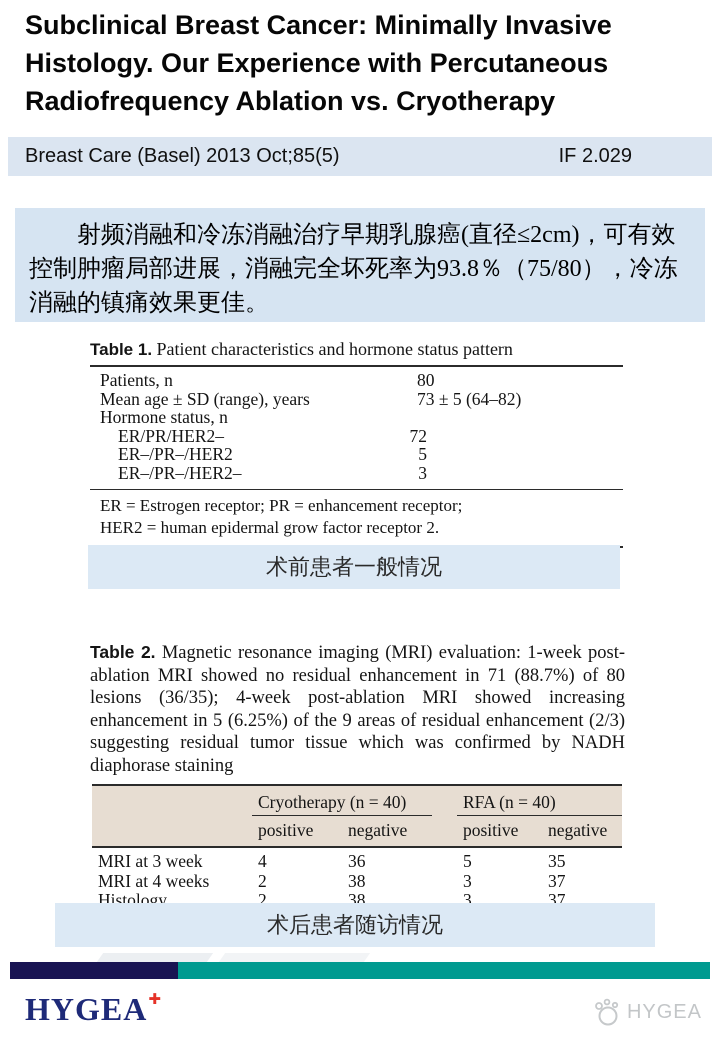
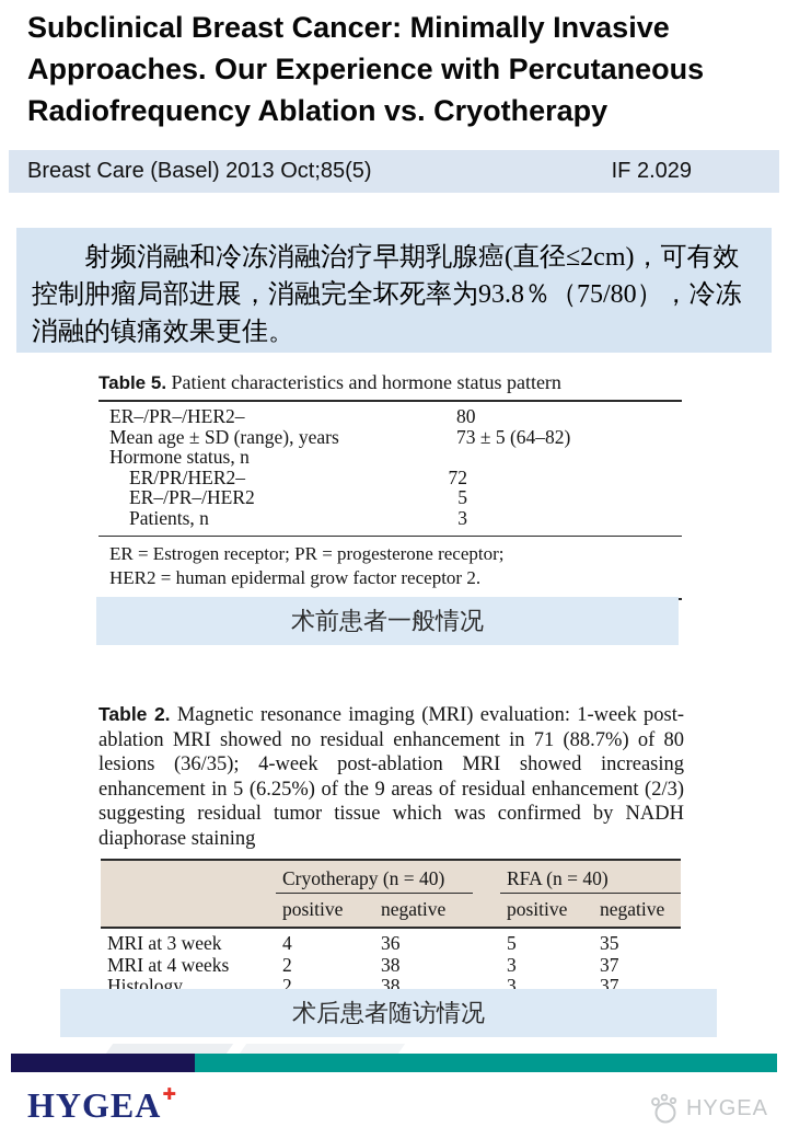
- Subclinical Breast Cancer: Minimally Invasive Histology. Our Experience with Percutaneous Radiofrequency Ablation vs. Cryotherapy
+ Subclinical Breast Cancer: Minimally Invasive Approaches. Our Experience with Percutaneous Radiofrequency Ablation vs. Cryotherapy
  Breast Care (Basel) 2013 Oct;85(5)
  IF 2.029
  射频消融和冷冻消融治疗早期乳腺癌(直径≤2cm)，可有效控制肿瘤局部进展，消融完全坏死率为93.8％（75/80），冷冻消融的镇痛效果更佳。
- Table 1. Patient characteristics and hormone status pattern
+ Table 5. Patient characteristics and hormone status pattern
- Patients, n
+ ER–/PR–/HER2–
  80
  Mean age ± SD (range), years
  73 ± 5 (64–82)
  Hormone status, n
  ER/PR/HER2–
  72
  ER–/PR–/HER2
  5
- ER–/PR–/HER2–
+ Patients, n
  3
- ER = Estrogen receptor; PR = enhancement receptor;
+ ER = Estrogen receptor; PR = progesterone receptor;
  HER2 = human epidermal grow factor receptor 2.
  术前患者一般情况
  Table 2. Magnetic resonance imaging (MRI) evaluation: 1-week post-ablation MRI showed no residual enhancement in 71 (88.7%) of 80 lesions (36/35); 4-week post-ablation MRI showed increasing enhancement in 5 (6.25%) of the 9 areas of residual enhancement (2/3) suggesting residual tumor tissue which was confirmed by NADH diaphorase staining
  	Cryotherapy (n = 40)		RFA (n = 40)
  	positive	negative		positive	negative
  MRI at 3 week	4	36		5	35
  MRI at 4 weeks	2	38		3	37
  Histology	2	38		3	37
  术后患者随访情况
  HYGEA✚
  HYGEA
